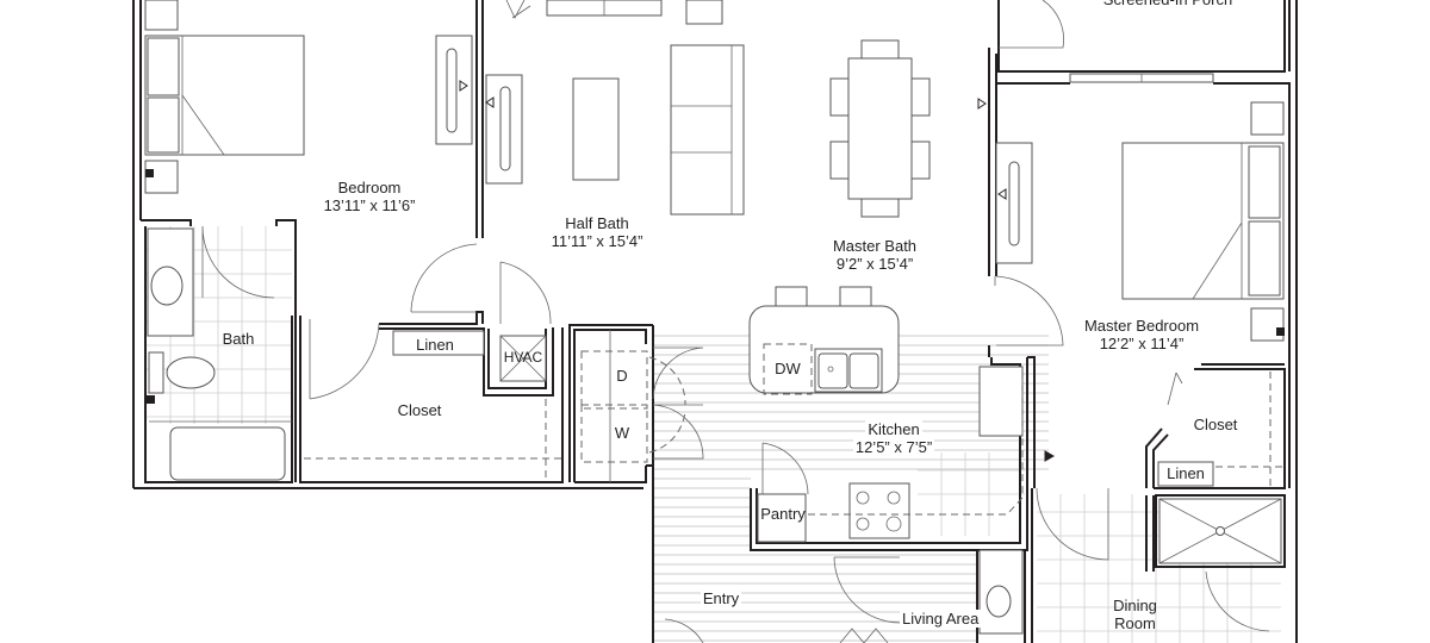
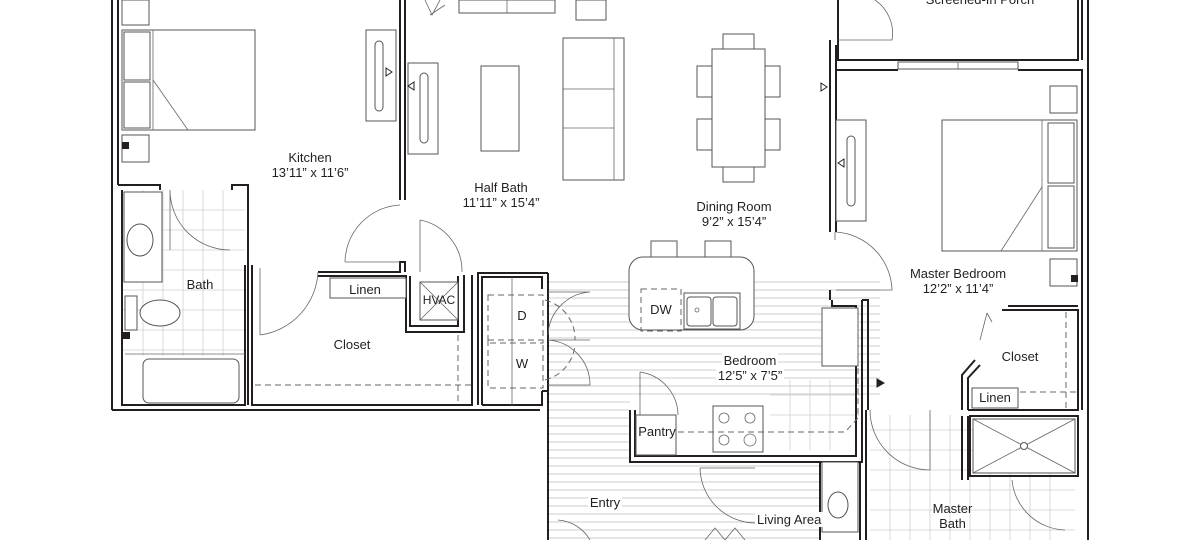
- Bedroom
+ Kitchen
  13’11” x 11’6”
  Half Bath
  11’11” x 15’4”
- Master Bath
+ Dining Room
  9’2” x 15’4”
  Master Bedroom
  12’2” x 11’4”
  Bath
  Closet
- Kitchen
+ Bedroom
  12’5” x 7’5”
  Closet
  Entry
  Living Area
- Dining Room
+ Master Bath
  Linen
  HVAC
  D
  W
  DW
  Pantry
  Linen
